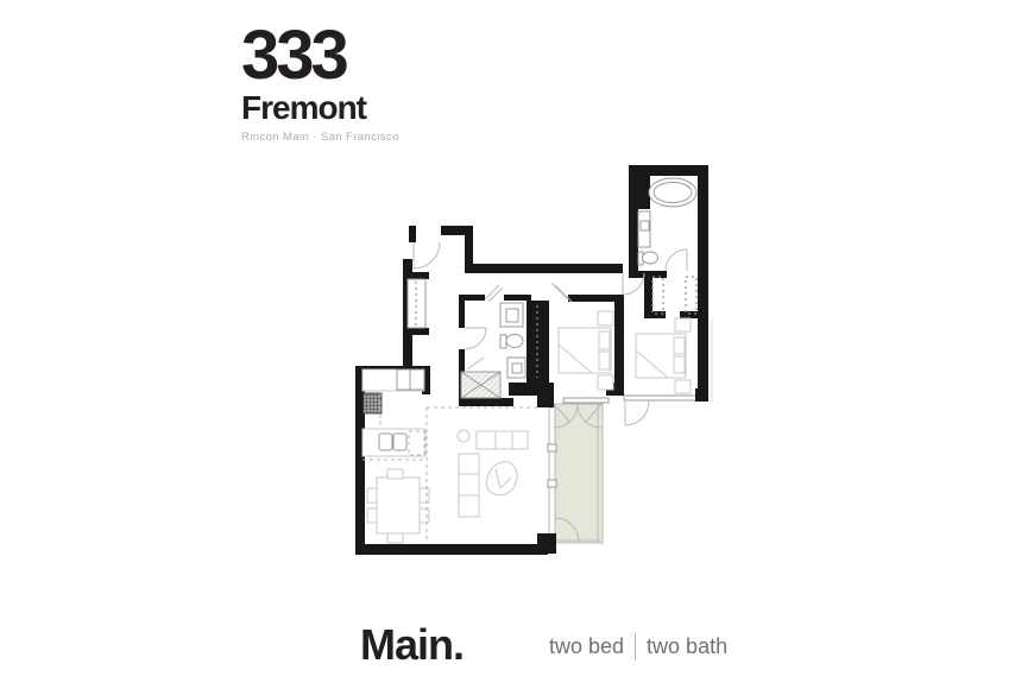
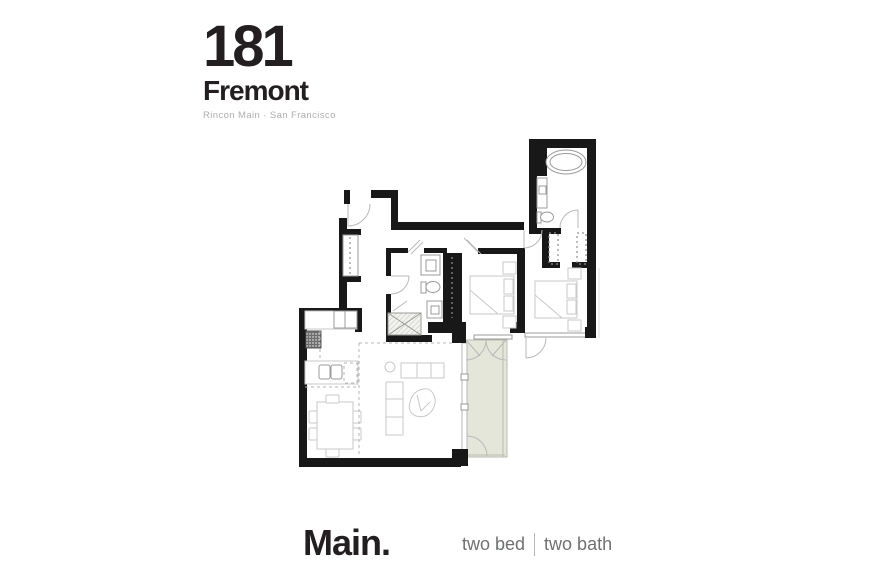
- 333
+ 181
  Fremont
  Rincon Main · San Francisco
  Main.
  two bed
  two bath
